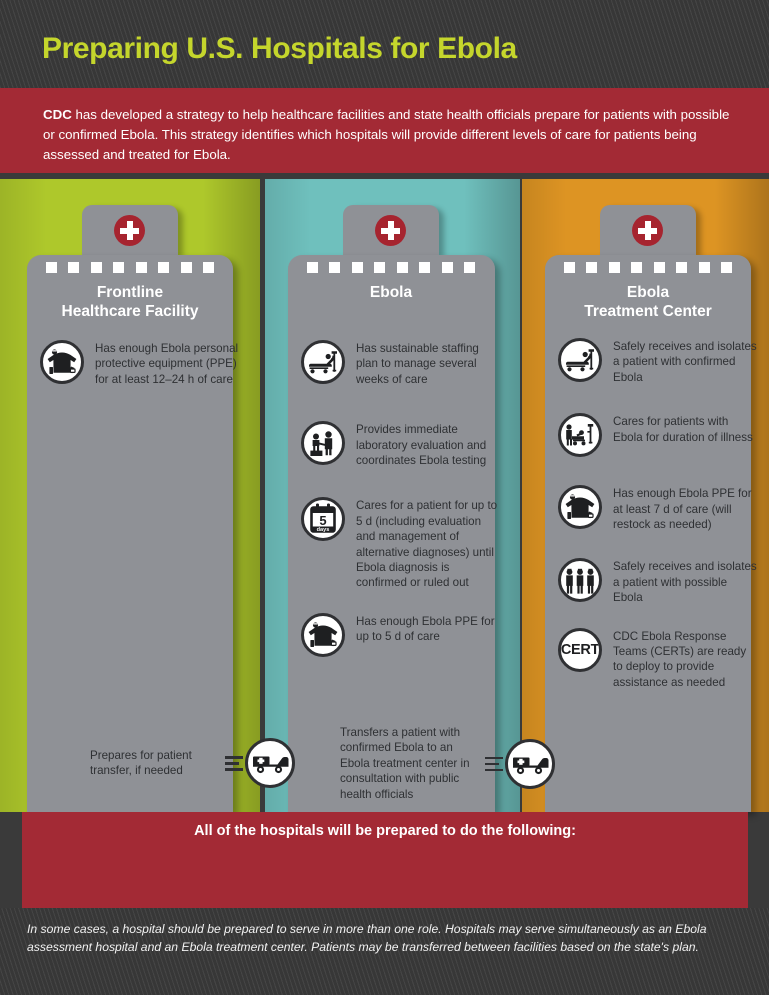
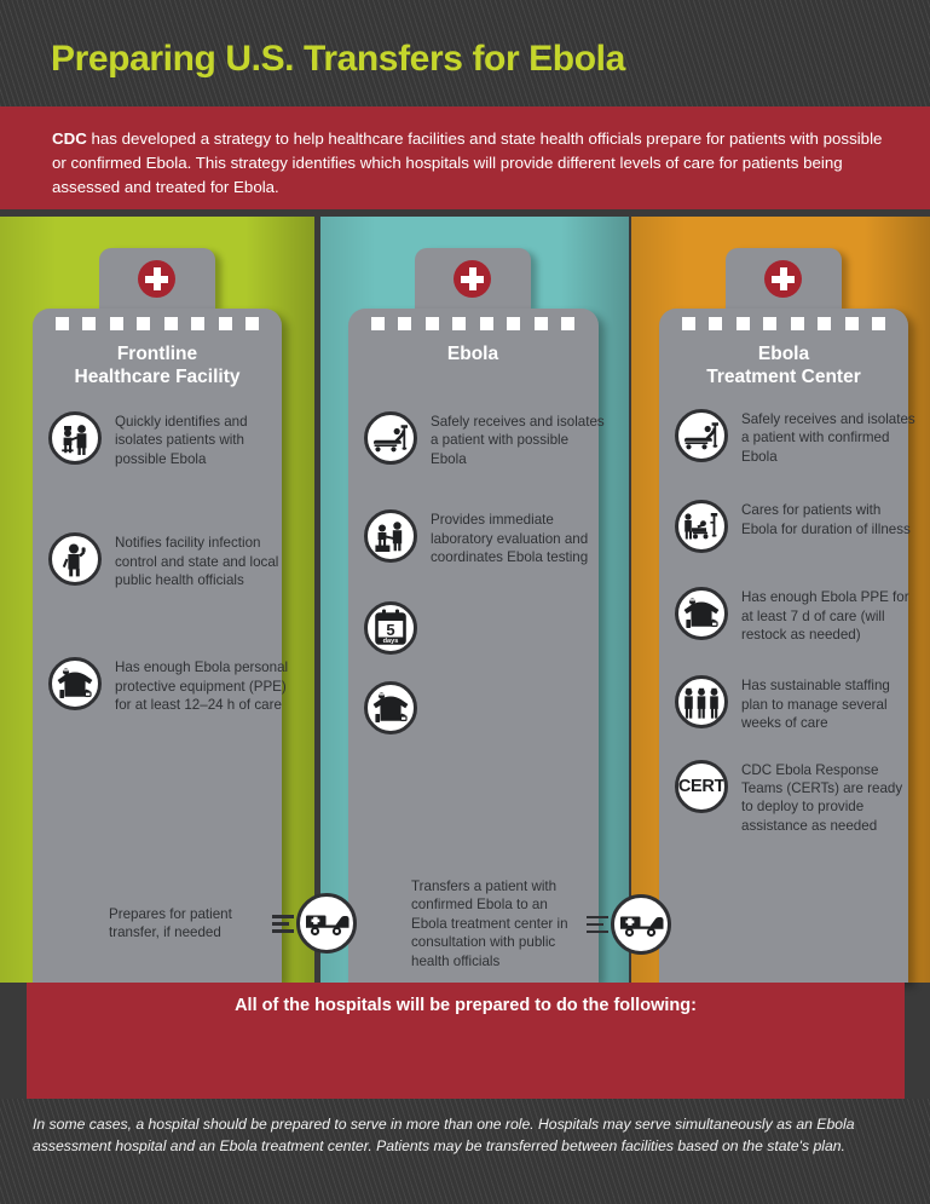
- Preparing U.S. Hospitals for Ebola
+ Preparing U.S. Transfers for Ebola
  CDC has developed a strategy to help healthcare facilities and state health officials prepare for patients with possible or confirmed Ebola. This strategy identifies which hospitals will provide different levels of care for patients being assessed and treated for Ebola.
  Frontline
  Healthcare Facility
  Ebola
  Ebola
  Treatment Center
+ Quickly identifies and isolates patients with possible Ebola
+ Notifies facility infection control and state and local public health officials
  Has enough Ebola personal protective equipment (PPE) for at least 12–24 h of care
  Prepares for patient transfer, if needed
- Has sustainable staffing plan to manage several weeks of care
+ Safely receives and isolates a patient with possible Ebola
  Provides immediate laboratory evaluation and coordinates Ebola testing
  5
- Cares for a patient for up to 5 d (including evaluation and management of alternative diagnoses) until Ebola diagnosis is confirmed or ruled out
- Has enough Ebola PPE for up to 5 d of care
  Transfers a patient with confirmed Ebola to an Ebola treatment center in consultation with public health officials
  Safely receives and isolates a patient with confirmed Ebola
  Cares for patients with Ebola for duration of illness
  Has enough Ebola PPE for at least 7 d of care (will restock as needed)
- Safely receives and isolates a patient with possible Ebola
+ Has sustainable staffing plan to manage several weeks of care
  CERT
  CDC Ebola Response Teams (CERTs) are ready to deploy to provide assistance as needed
  All of the hospitals will be prepared to do the following:
  In some cases, a hospital should be prepared to serve in more than one role. Hospitals may serve simultaneously as an Ebola assessment hospital and an Ebola treatment center. Patients may be transferred between facilities based on the state's plan.
